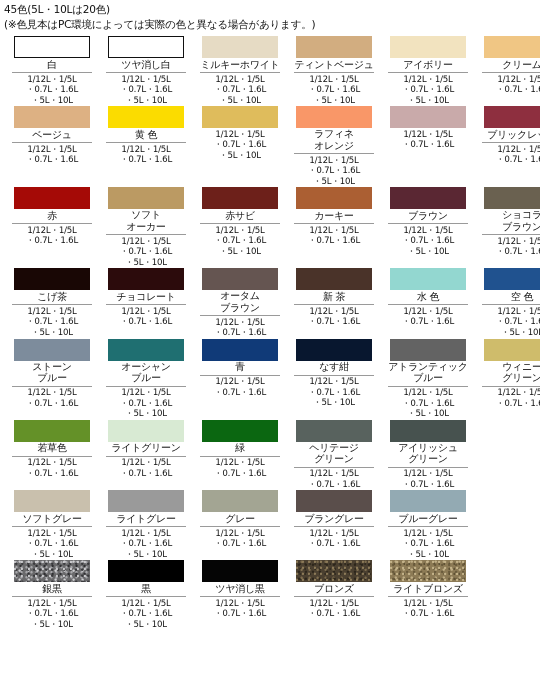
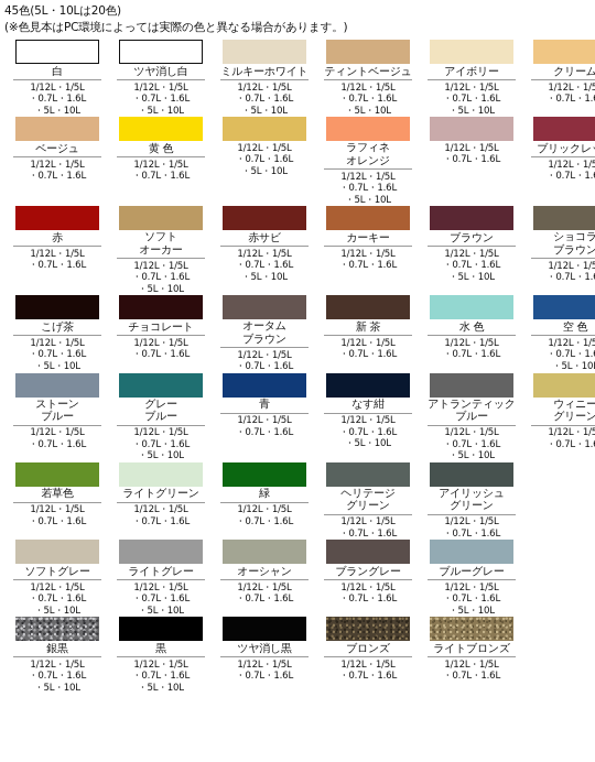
  45色(5L・10Lは20色)
  (※色見本はPC環境によっては実際の色と異なる場合があります。)
  白
  1/12L・1/5L
  ・0.7L・1.6L
  ・5L・10L
  ツヤ消し白
  1/12L・1/5L
  ・0.7L・1.6L
  ・5L・10L
  ミルキーホワイト
  1/12L・1/5L
  ・0.7L・1.6L
  ・5L・10L
  ティントベージュ
  1/12L・1/5L
  ・0.7L・1.6L
  ・5L・10L
  アイボリー
  1/12L・1/5L
  ・0.7L・1.6L
  ・5L・10L
  クリーム
  1/12L・1/5
  ・0.7L・1.
  ベージュ
  1/12L・1/5L
  ・0.7L・1.6L
  黄 色
  1/12L・1/5L
  ・0.7L・1.6L
  1/12L・1/5L
  ・0.7L・1.6L
  ・5L・10L
  ラフィネ
  オレンジ
  1/12L・1/5L
  ・0.7L・1.6L
  ・5L・10L
  1/12L・1/5L
  ・0.7L・1.6L
  ブリックレ
  1/12L・1/5
  ・0.7L・1.
  赤
  1/12L・1/5L
  ・0.7L・1.6L
  ソフト
  オーカー
  1/12L・1/5L
  ・0.7L・1.6L
  ・5L・10L
  赤サビ
  1/12L・1/5L
  ・0.7L・1.6L
  ・5L・10L
  カーキー
  1/12L・1/5L
  ・0.7L・1.6L
  ブラウン
  1/12L・1/5L
  ・0.7L・1.6L
  ・5L・10L
  ショコラ
  ブラウン
  1/12L・1/5
  ・0.7L・1.
  こげ茶
  1/12L・1/5L
  ・0.7L・1.6L
  ・5L・10L
  チョコレート
  1/12L・1/5L
  ・0.7L・1.6L
  オータム
  ブラウン
  1/12L・1/5L
  ・0.7L・1.6L
  新 茶
  1/12L・1/5L
  ・0.7L・1.6L
  水 色
  1/12L・1/5L
  ・0.7L・1.6L
  空 色
  1/12L・1/5
  ・0.7L・1.
  ・5L・10
  ストーン
  ブルー
  1/12L・1/5L
  ・0.7L・1.6L
- オーシャン
+ グレー
  ブルー
  1/12L・1/5L
  ・0.7L・1.6L
  ・5L・10L
  青
  1/12L・1/5L
  ・0.7L・1.6L
  なす紺
  1/12L・1/5L
  ・0.7L・1.6L
  ・5L・10L
  アトランティック
  ブルー
  1/12L・1/5L
  ・0.7L・1.6L
  ・5L・10L
  ウィニー
  グリーン
  1/12L・1/5
  ・0.7L・1.
  若草色
  1/12L・1/5L
  ・0.7L・1.6L
  ライトグリーン
  1/12L・1/5L
  ・0.7L・1.6L
  緑
  1/12L・1/5L
  ・0.7L・1.6L
  ヘリテージ
  グリーン
  1/12L・1/5L
  ・0.7L・1.6L
  アイリッシュ
  グリーン
  1/12L・1/5L
  ・0.7L・1.6L
  ソフトグレー
  1/12L・1/5L
  ・0.7L・1.6L
  ・5L・10L
  ライトグレー
  1/12L・1/5L
  ・0.7L・1.6L
  ・5L・10L
- グレー
+ オーシャン
  1/12L・1/5L
  ・0.7L・1.6L
  ブラングレー
  1/12L・1/5L
  ・0.7L・1.6L
  ブルーグレー
  1/12L・1/5L
  ・0.7L・1.6L
  ・5L・10L
  銀黒
  1/12L・1/5L
  ・0.7L・1.6L
  ・5L・10L
  黒
  1/12L・1/5L
  ・0.7L・1.6L
  ・5L・10L
  ツヤ消し黒
  1/12L・1/5L
  ・0.7L・1.6L
  ブロンズ
  1/12L・1/5L
  ・0.7L・1.6L
  ライトブロンズ
  1/12L・1/5L
  ・0.7L・1.6L
